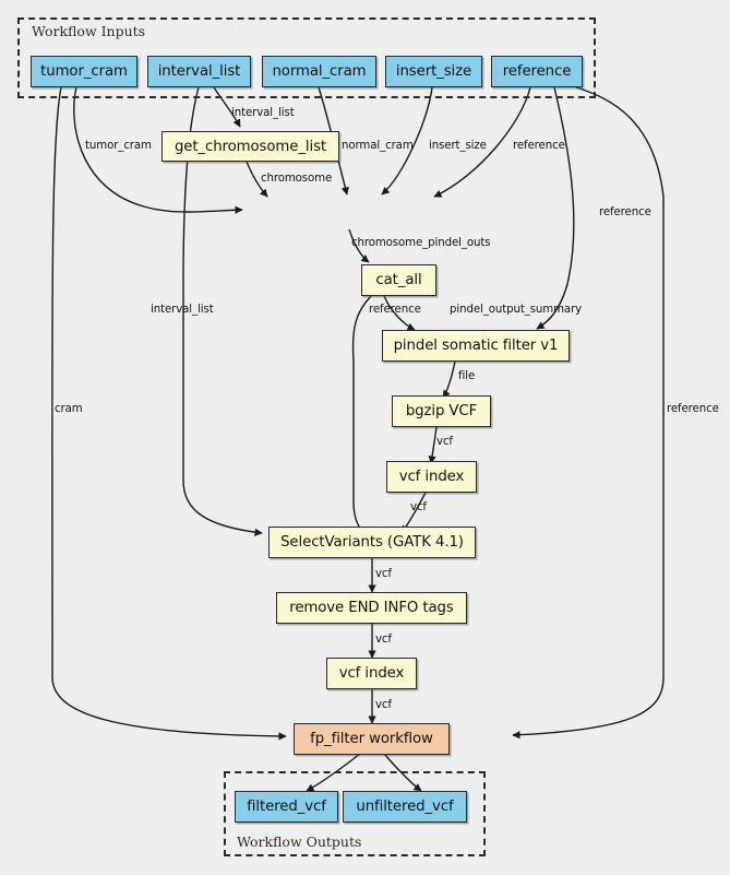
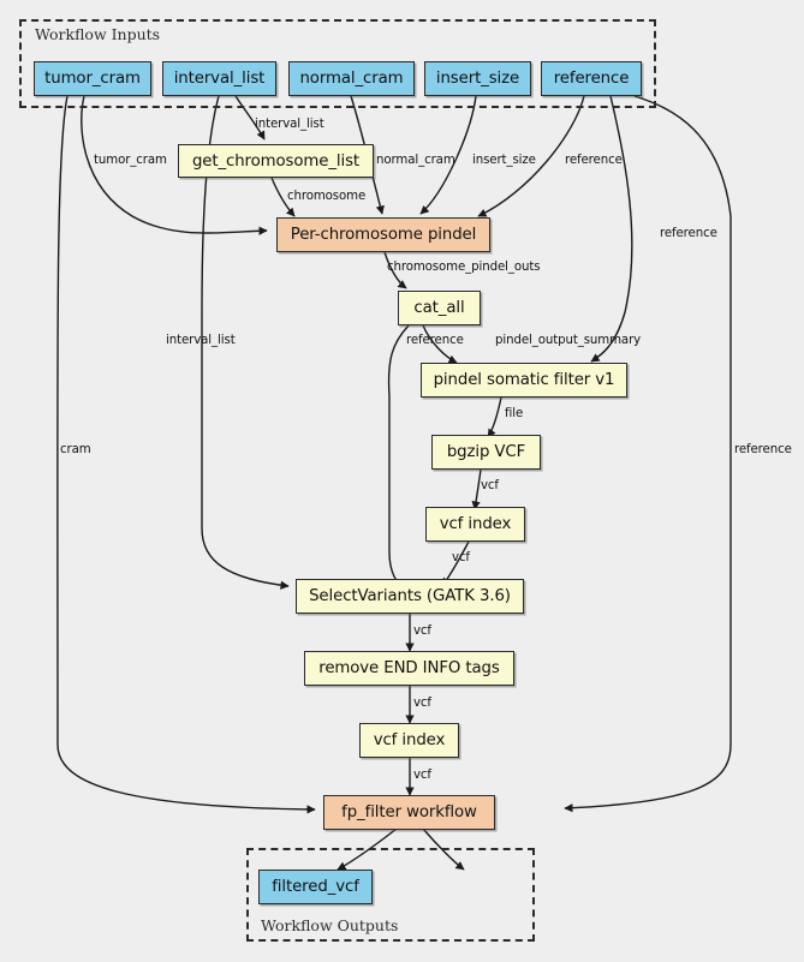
  Workflow Inputs
  Workflow Outputs
  tumor_cram
  interval_list
  normal_cram
  insert_size
  reference
  get_chromosome_list
+ Per-chromosome pindel
  cat_all
  pindel somatic filter v1
  bgzip VCF
  vcf index
- SelectVariants (GATK 4.1)
+ SelectVariants (GATK 3.6)
  remove END INFO tags
  vcf index
  fp_filter workflow
  filtered_vcf
- unfiltered_vcf
  interval_list
  tumor_cram
  chromosome
  normal_cram
  insert_size
  reference
  chromosome_pindel_outs
  reference
  pindel_output_summary
  reference
  reference
  file
  vcf
  vcf
  interval_list
  vcf
  vcf
  vcf
  cram
